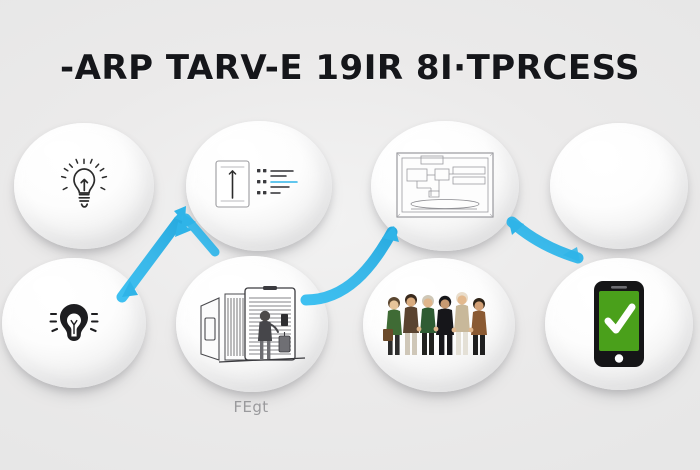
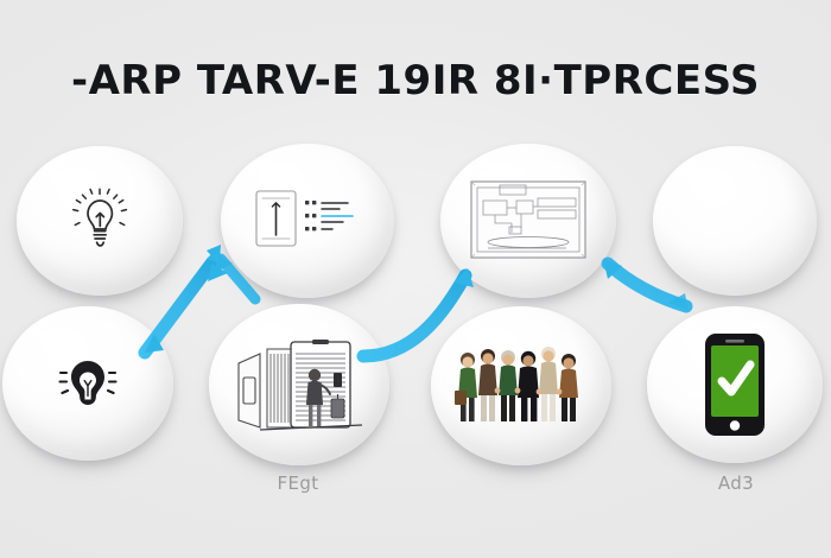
  -ARP TARV-E 19IR 8I·TPRCESS
  FEgt
+ Ad3
